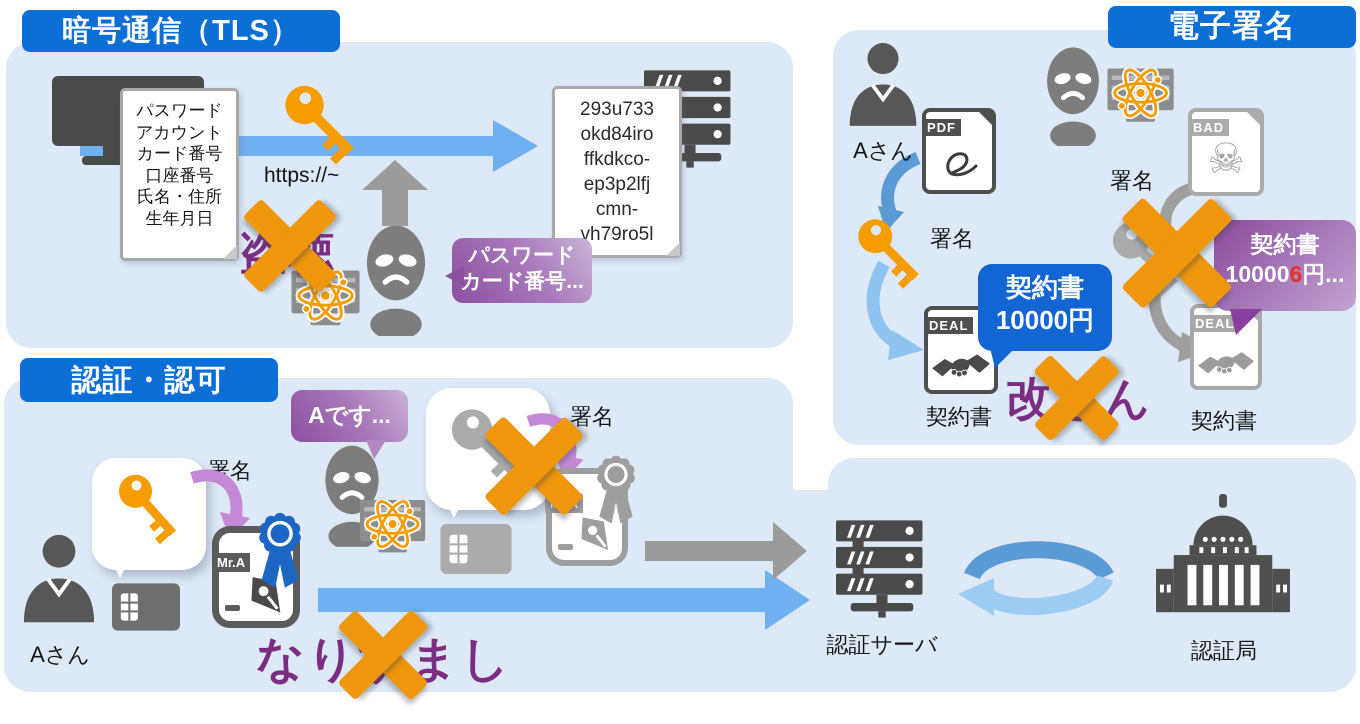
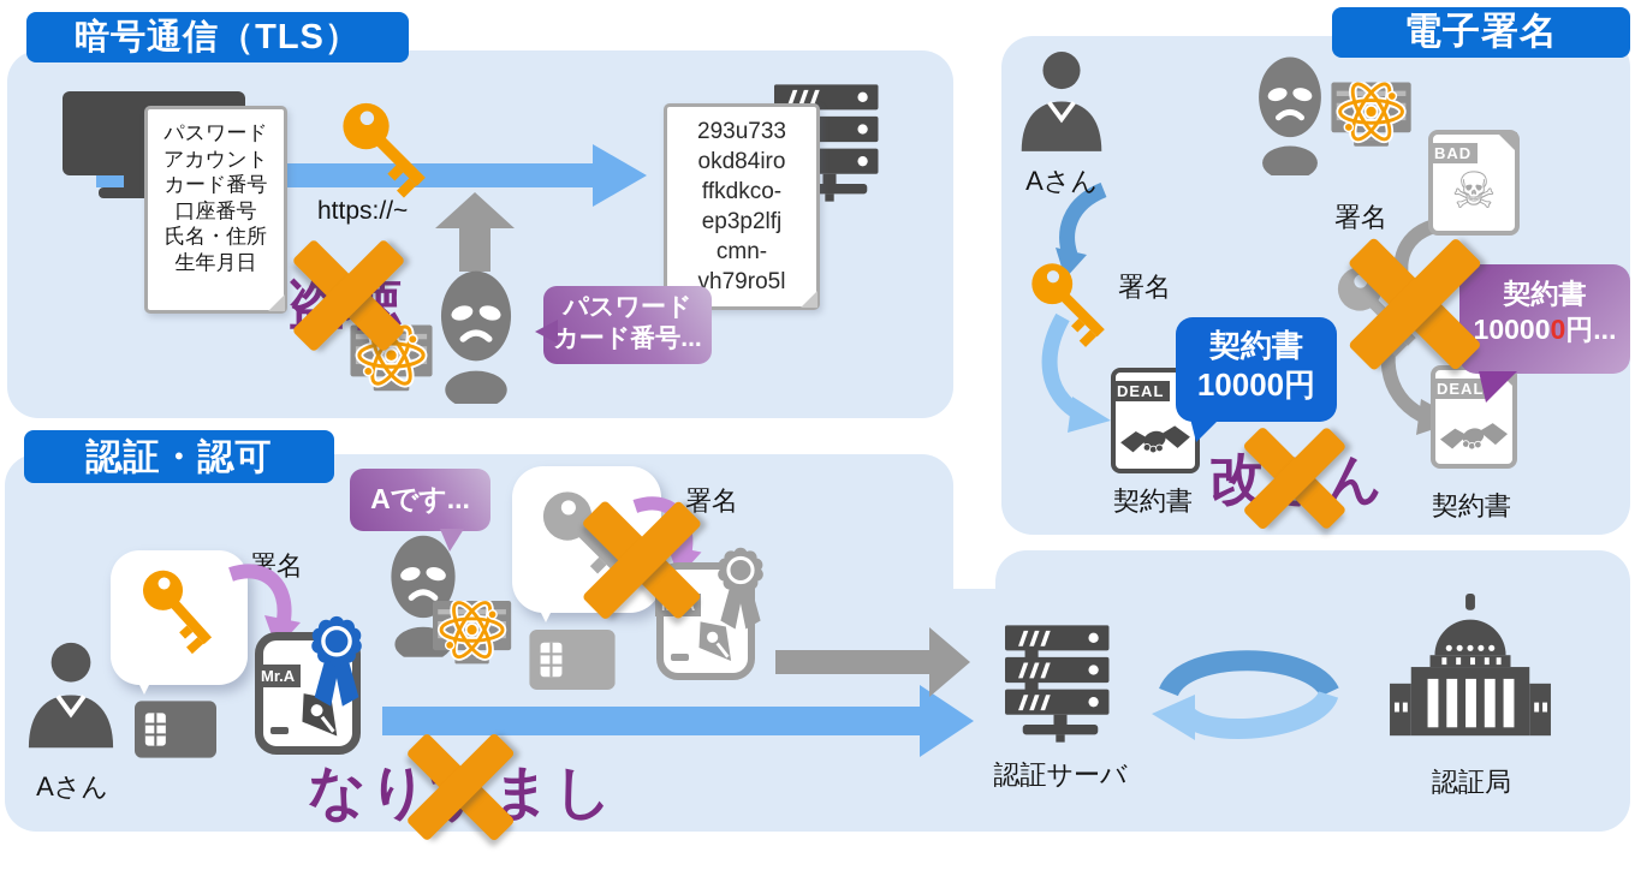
  暗号通信（TLS）
  電子署名
  認証・認可
  パスワード
  アカウント
  カード番号
  口座番号
  氏名・住所
  生年月日
  293u733
  okd84iro
  ffkdkco-
  ep3p2lfj
  cmn-
  vh79ro5l
  https://~
  パスワード
  カード番号...
  Aさん
- PDF
  BAD
  ☠
  署名
  署名
  DEAL
  契約書
  DEAL
  契約書
  契約書
  10000円
  契約書
- 00006円...
+ 00000円...
  Aさん
  署名
  Mr.A
  Aです...
  なりまし
  認証サーバ
  認証局
